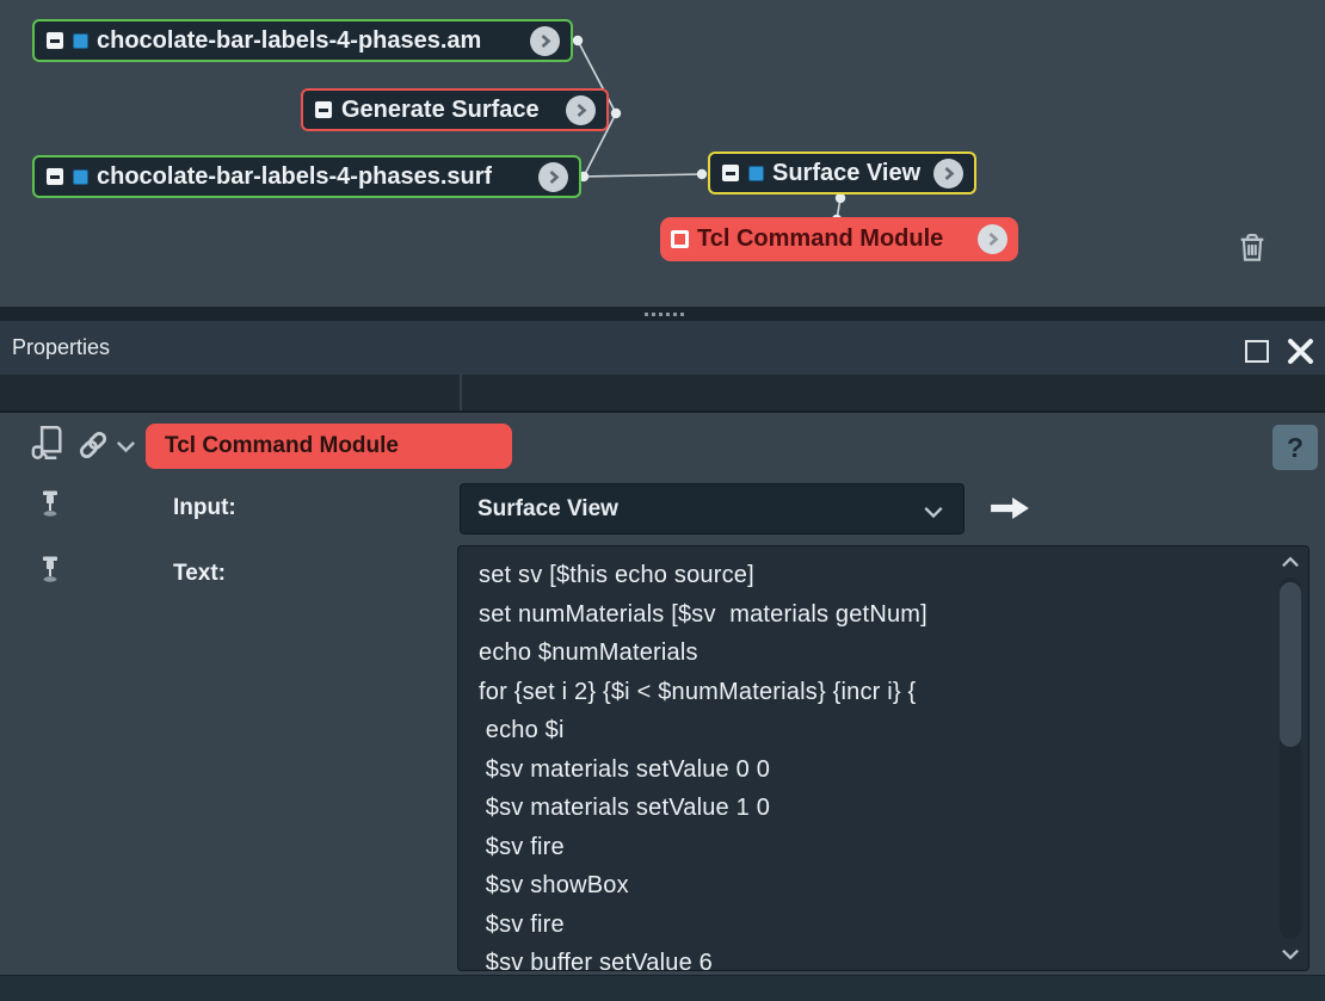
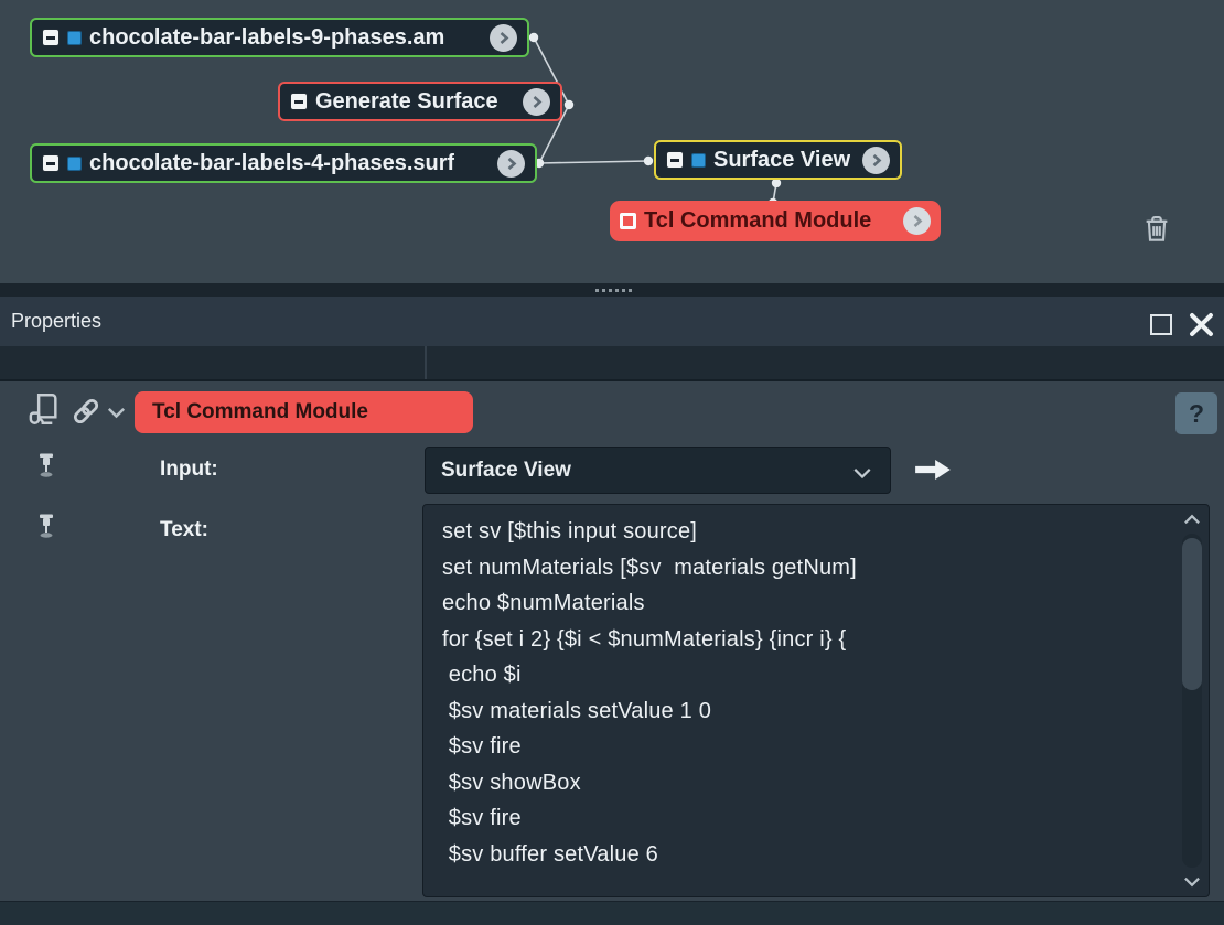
- chocolate-bar-labels-4-phases.am
+ chocolate-bar-labels-9-phases.am
  Generate Surface
  chocolate-bar-labels-4-phases.surf
  Surface View
  Tcl Command Module
  Properties
  Tcl Command Module
  ?
  Input:
  Text:
  Surface View
- set sv [$this echo source]
+ set sv [$this input source]
  set numMaterials [$sv materials getNum]
  echo $numMaterials
  for {set i 2} {$i < $numMaterials} {incr i} {
  echo $i
- $sv materials setValue 0 0
  $sv materials setValue 1 0
  $sv fire
  $sv showBox
  $sv fire
  $sv buffer setValue 6
